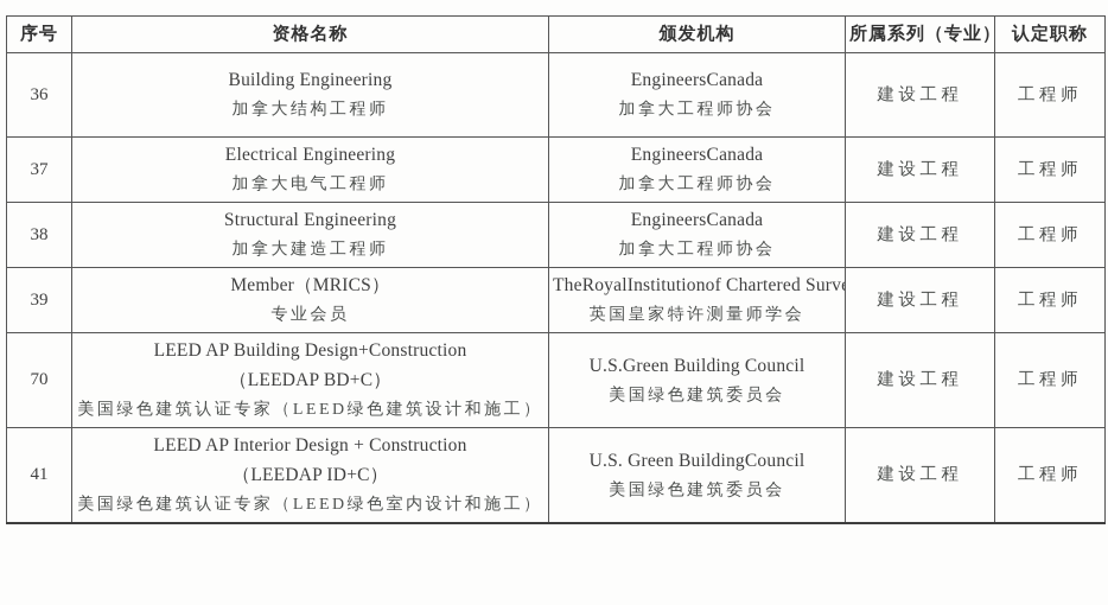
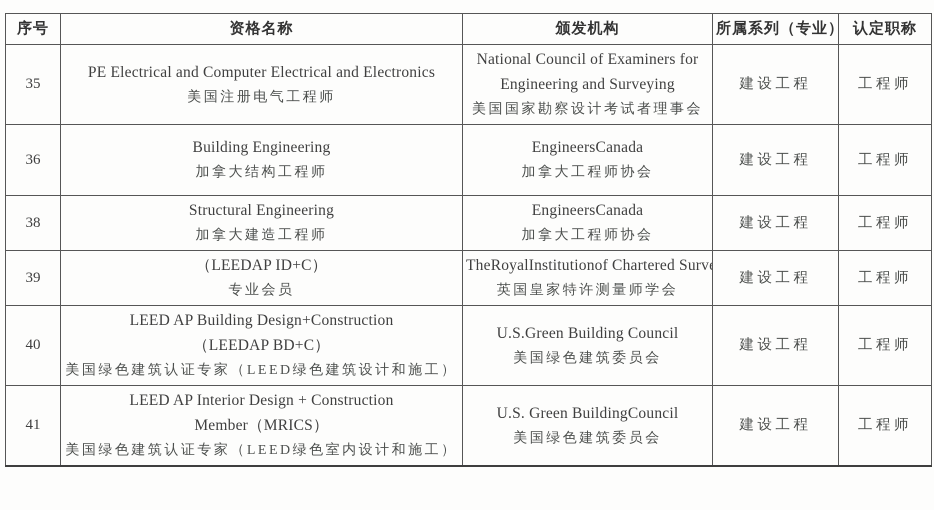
  序号	资格名称	颁发机构	所属系列（专业）	认定职称
+ 35	PE Electrical and Computer Electrical and Electronics美国注册电气工程师	National Council of Examiners forEngineering and Surveying美国国家勘察设计考试者理事会	建设工程	工程师
  36	Building Engineering加拿大结构工程师	EngineersCanada加拿大工程师协会	建设工程	工程师
- 37	Electrical Engineering加拿大电气工程师	EngineersCanada加拿大工程师协会	建设工程	工程师
  38	Structural Engineering加拿大建造工程师	EngineersCanada加拿大工程师协会	建设工程	工程师
- 39	Member（MRICS）专业会员	TheRoyalInstitutionof Chartered Surv英国皇家特许测量师学会	建设工程	工程师
+ 39	（LEEDAP ID+C）专业会员	TheRoyalInstitutionof Chartered Surv英国皇家特许测量师学会	建设工程	工程师
- 70	LEED AP Building Design+Construction（LEEDAP BD+C）美国绿色建筑认证专家（LEED绿色建筑设计和施工）	U.S.Green Building Council美国绿色建筑委员会	建设工程	工程师
+ 40	LEED AP Building Design+Construction（LEEDAP BD+C）美国绿色建筑认证专家（LEED绿色建筑设计和施工）	U.S.Green Building Council美国绿色建筑委员会	建设工程	工程师
- 41	LEED AP Interior Design + Construction（LEEDAP ID+C）美国绿色建筑认证专家（LEED绿色室内设计和施工）	U.S. Green BuildingCouncil美国绿色建筑委员会	建设工程	工程师
+ 41	LEED AP Interior Design + ConstructionMember（MRICS）美国绿色建筑认证专家（LEED绿色室内设计和施工）	U.S. Green BuildingCouncil美国绿色建筑委员会	建设工程	工程师
